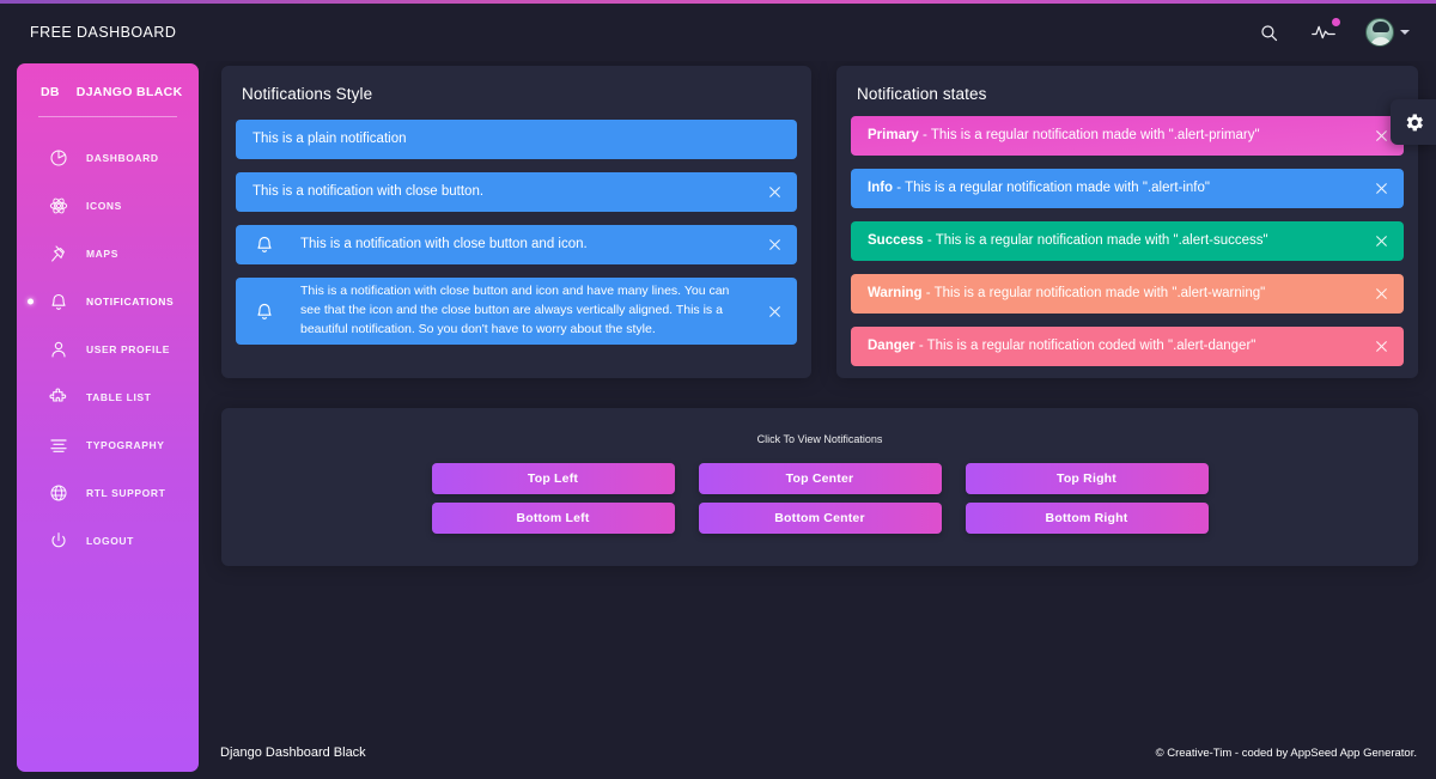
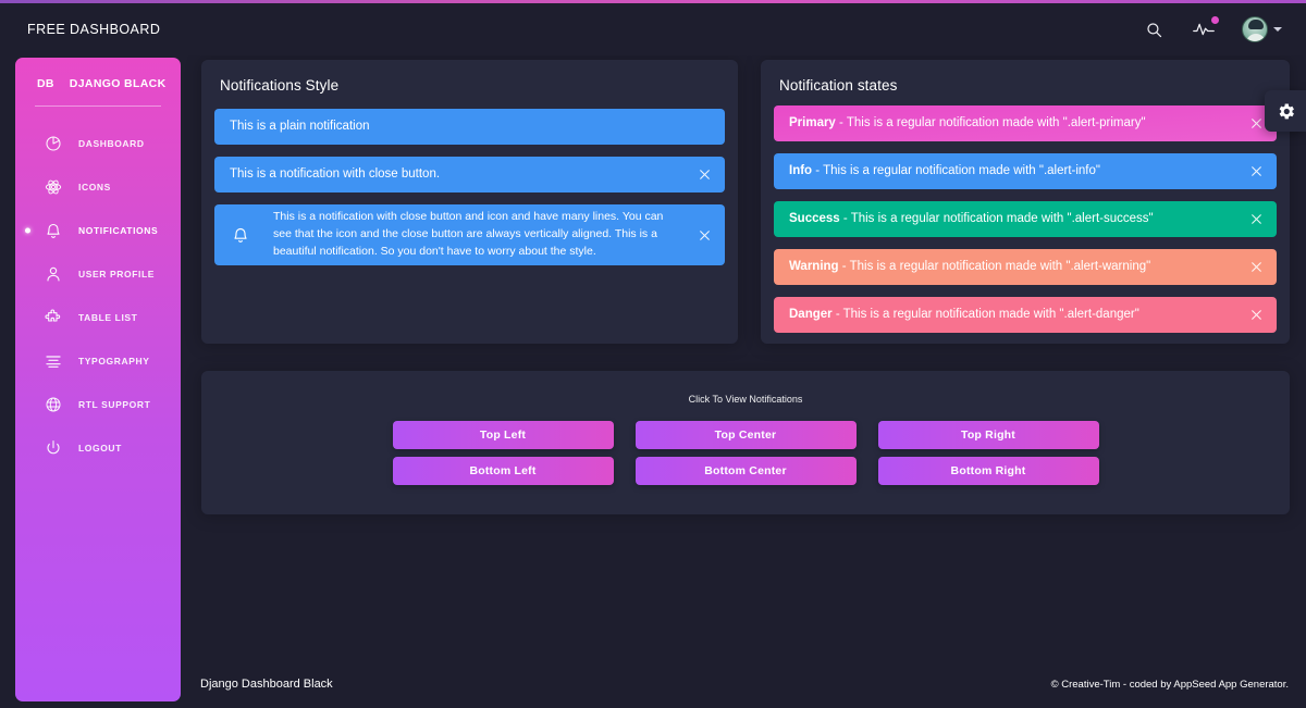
  FREE DASHBOARD
  DB
  DJANGO BLACK
  DASHBOARD
  ICONS
- MAPS
  NOTIFICATIONS
  USER PROFILE
  TABLE LIST
  TYPOGRAPHY
  RTL SUPPORT
  LOGOUT
  Notifications Style
  This is a plain notification
  This is a notification with close button.
- This is a notification with close button and icon.
  This is a notification with close button and icon and have many lines. You can see that the icon and the close button are always vertically aligned. This is a beautiful notification. So you don't have to worry about the style.
  Notification states
  Primary - This is a regular notification made with ".alert-primary"
  Info - This is a regular notification made with ".alert-info"
  Success - This is a regular notification made with ".alert-success"
  Warning - This is a regular notification made with ".alert-warning"
- Danger - This is a regular notification coded with ".alert-danger"
+ Danger - This is a regular notification made with ".alert-danger"
  Click To View Notifications
  Top Left
  Top Center
  Top Right
  Bottom Left
  Bottom Center
  Bottom Right
  Django Dashboard Black
  © Creative-Tim - coded by AppSeed App Generator.
